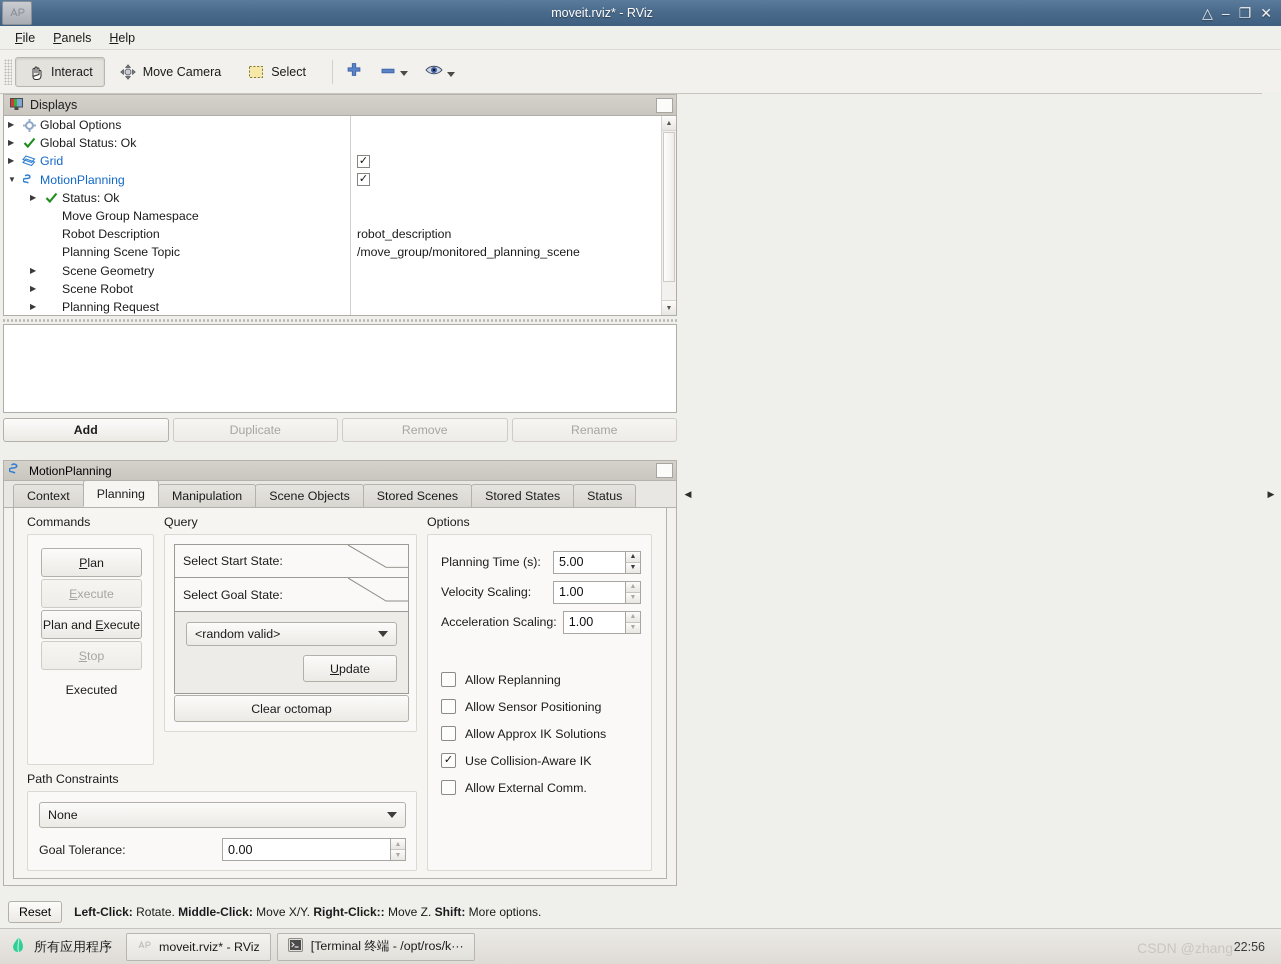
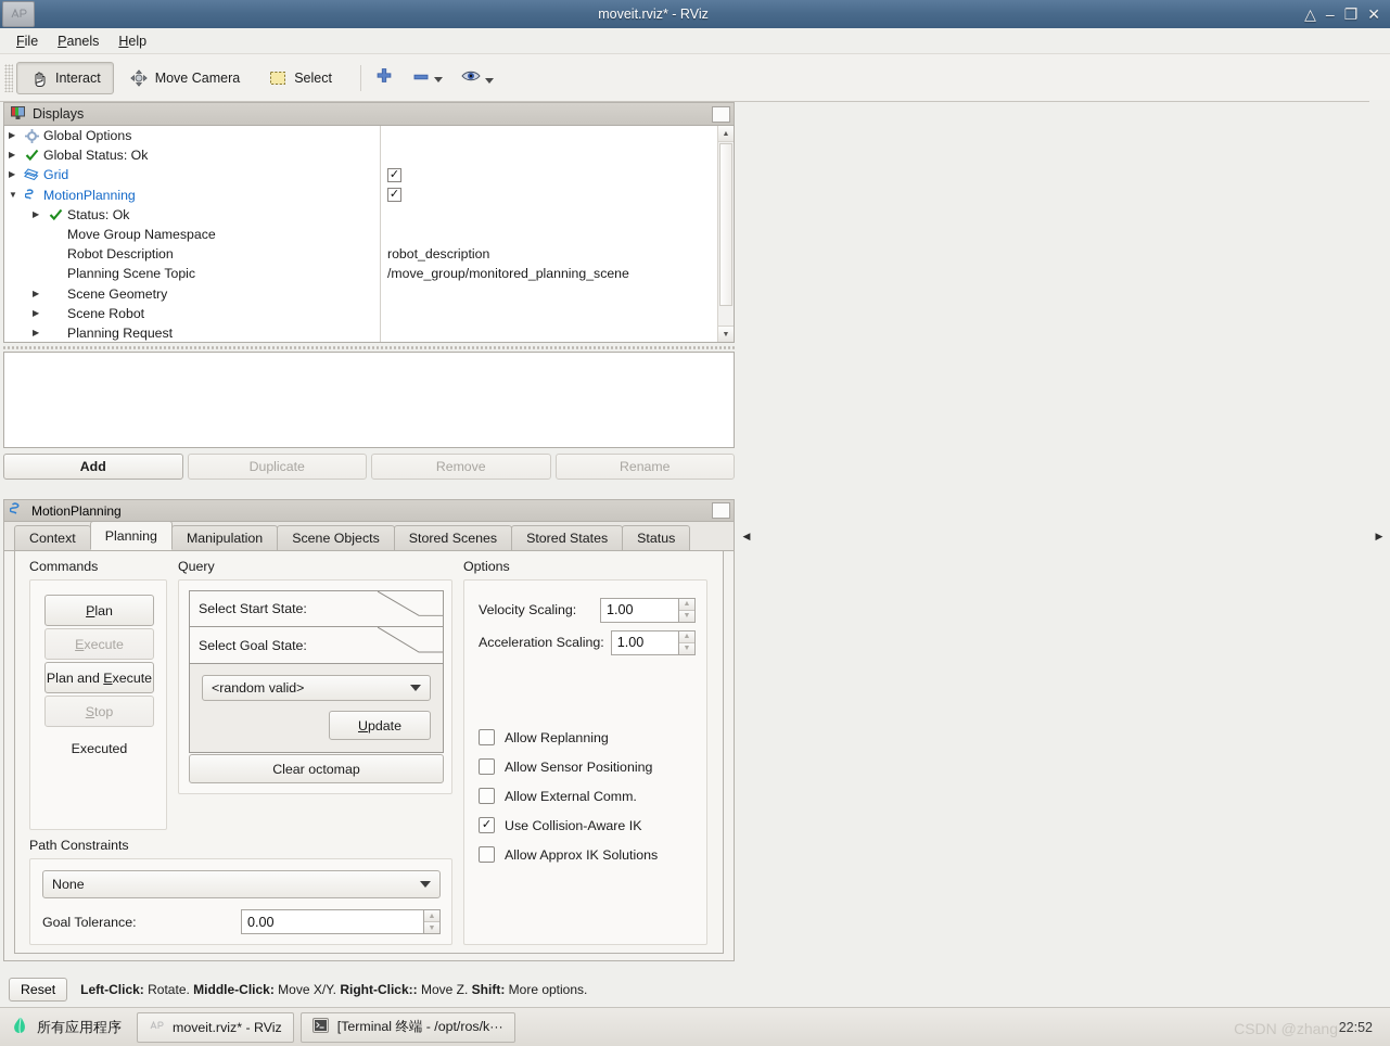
  moveit.rviz* - RViz
  △
  –
  ❐
  ✕
  File
  Panels
  Help
  Interact
  Move Camera
  Select
  Displays
  Global Options
  Global Status: Ok
  Grid
  MotionPlanning
  Status: Ok
  Move Group Namespace
  Robot Description
  Planning Scene Topic
  Scene Geometry
  Scene Robot
  Planning Request
  ✓
  ✓
  robot_description
  /move_group/monitored_planning_scene
  Add
  Duplicate
  Remove
  Rename
  MotionPlanning
  Context
  Planning
  Manipulation
  Scene Objects
  Stored Scenes
  Stored States
  Status
  Commands
  Query
  Options
  Plan
  Execute
  Plan and Execute
  Stop
  Executed
  Select Start State:
  Select Goal State:
  <random valid>
  Update
  Clear octomap
  Path Constraints
  None
  Goal Tolerance:
  0.00
- Planning Time (s):
- 5.00
  Velocity Scaling:
  1.00
  Acceleration Scaling:
  1.00
  Allow Replanning
  Allow Sensor Positioning
- Allow Approx IK Solutions
+ Allow External Comm.
  ✓
  Use Collision-Aware IK
- Allow External Comm.
+ Allow Approx IK Solutions
  ◀
  ▶
  Reset
  Left-Click: Rotate. Middle-Click: Move X/Y. Right-Click:: Move Z. Shift: More options.
  所有应用程序
  moveit.rviz* - RViz
  [Terminal 终端 - /opt/ros/k···
  CSDN @zhang
- 22:56
+ 22:52
